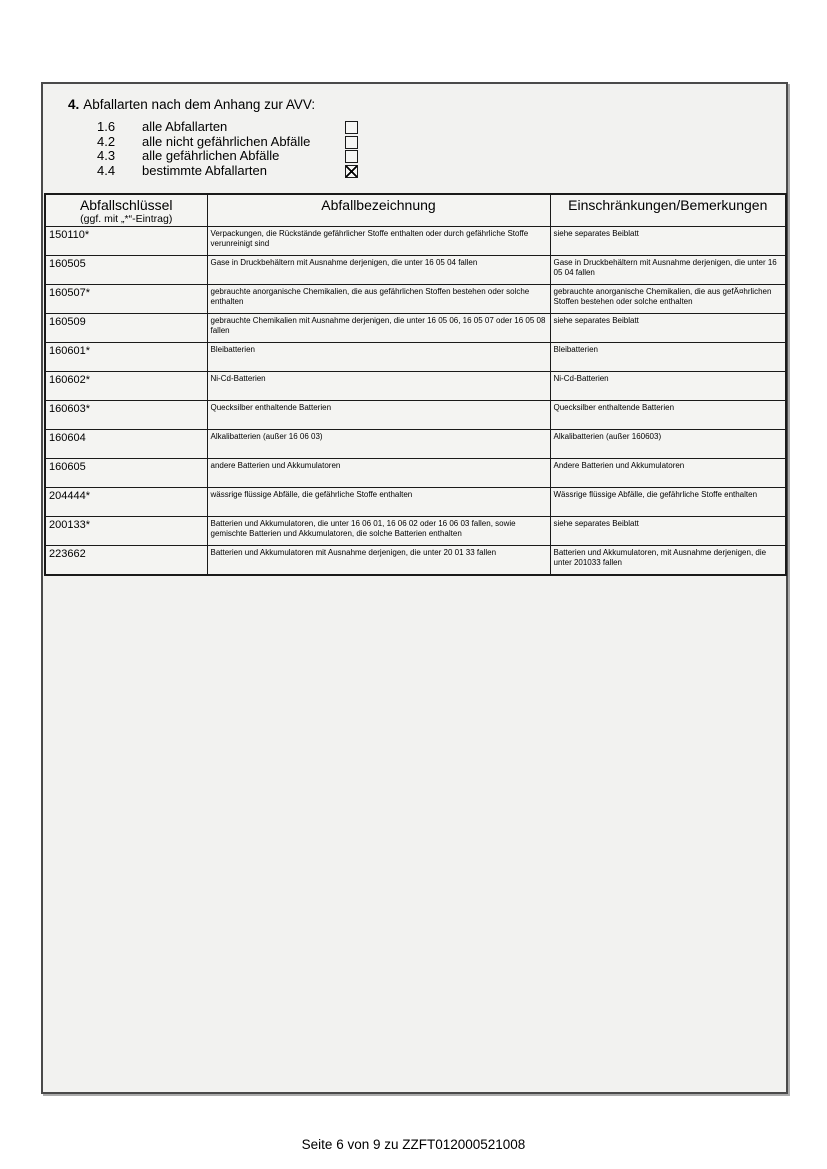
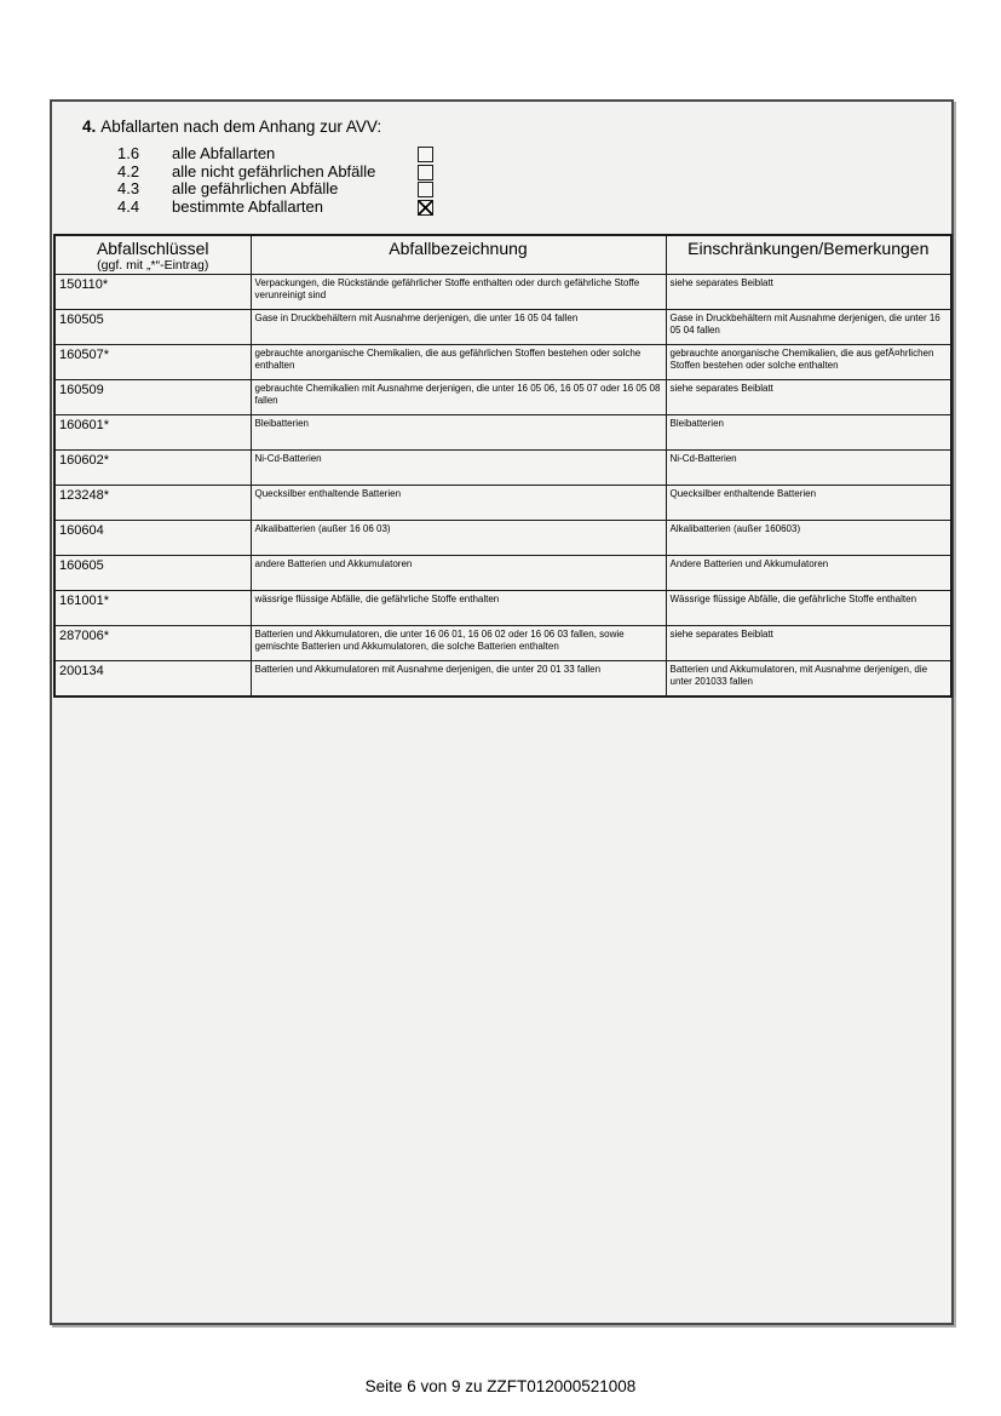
  4. Abfallarten nach dem Anhang zur AVV:
  1.6
  alle Abfallarten
  4.2
  alle nicht gefährlichen Abfälle
  4.3
  alle gefährlichen Abfälle
  4.4
  bestimmte Abfallarten
  Abfallschlüssel (ggf. mit „*“-Eintrag)	Abfallbezeichnung	Einschränkungen/Bemerkungen
  150110*	Verpackungen, die Rückstände gefährlicher Stoffe enthalten oder durch gefährliche Stoffe verunreinigt sind	siehe separates Beiblatt
  160505	Gase in Druckbehältern mit Ausnahme derjenigen, die unter 16 05 04 fallen	Gase in Druckbehältern mit Ausnahme derjenigen, die unter 16 05 04 fallen
  160507*	gebrauchte anorganische Chemikalien, die aus gefährlichen Stoffen bestehen oder solche enthalten	gebrauchte anorganische Chemikalien, die aus gefÄ¤hrlichen Stoffen bestehen oder solche enthalten
  160509	gebrauchte Chemikalien mit Ausnahme derjenigen, die unter 16 05 06, 16 05 07 oder 16 05 08 fallen	siehe separates Beiblatt
  160601*	Bleibatterien	Bleibatterien
  160602*	Ni-Cd-Batterien	Ni-Cd-Batterien
- 160603*	Quecksilber enthaltende Batterien	Quecksilber enthaltende Batterien
+ 123248*	Quecksilber enthaltende Batterien	Quecksilber enthaltende Batterien
  160604	Alkalibatterien (außer 16 06 03)	Alkalibatterien (außer 160603)
  160605	andere Batterien und Akkumulatoren	Andere Batterien und Akkumulatoren
- 204444*	wässrige flüssige Abfälle, die gefährliche Stoffe enthalten	Wässrige flüssige Abfälle, die gefährliche Stoffe enthalten
+ 161001*	wässrige flüssige Abfälle, die gefährliche Stoffe enthalten	Wässrige flüssige Abfälle, die gefährliche Stoffe enthalten
- 200133*	Batterien und Akkumulatoren, die unter 16 06 01, 16 06 02 oder 16 06 03 fallen, sowie gemischte Batterien und Akkumulatoren, die solche Batterien enthalten	siehe separates Beiblatt
+ 287006*	Batterien und Akkumulatoren, die unter 16 06 01, 16 06 02 oder 16 06 03 fallen, sowie gemischte Batterien und Akkumulatoren, die solche Batterien enthalten	siehe separates Beiblatt
- 223662	Batterien und Akkumulatoren mit Ausnahme derjenigen, die unter 20 01 33 fallen	Batterien und Akkumulatoren, mit Ausnahme derjenigen, die unter 201033 fallen
+ 200134	Batterien und Akkumulatoren mit Ausnahme derjenigen, die unter 20 01 33 fallen	Batterien und Akkumulatoren, mit Ausnahme derjenigen, die unter 201033 fallen
  Seite 6 von 9 zu ZZFT012000521008
